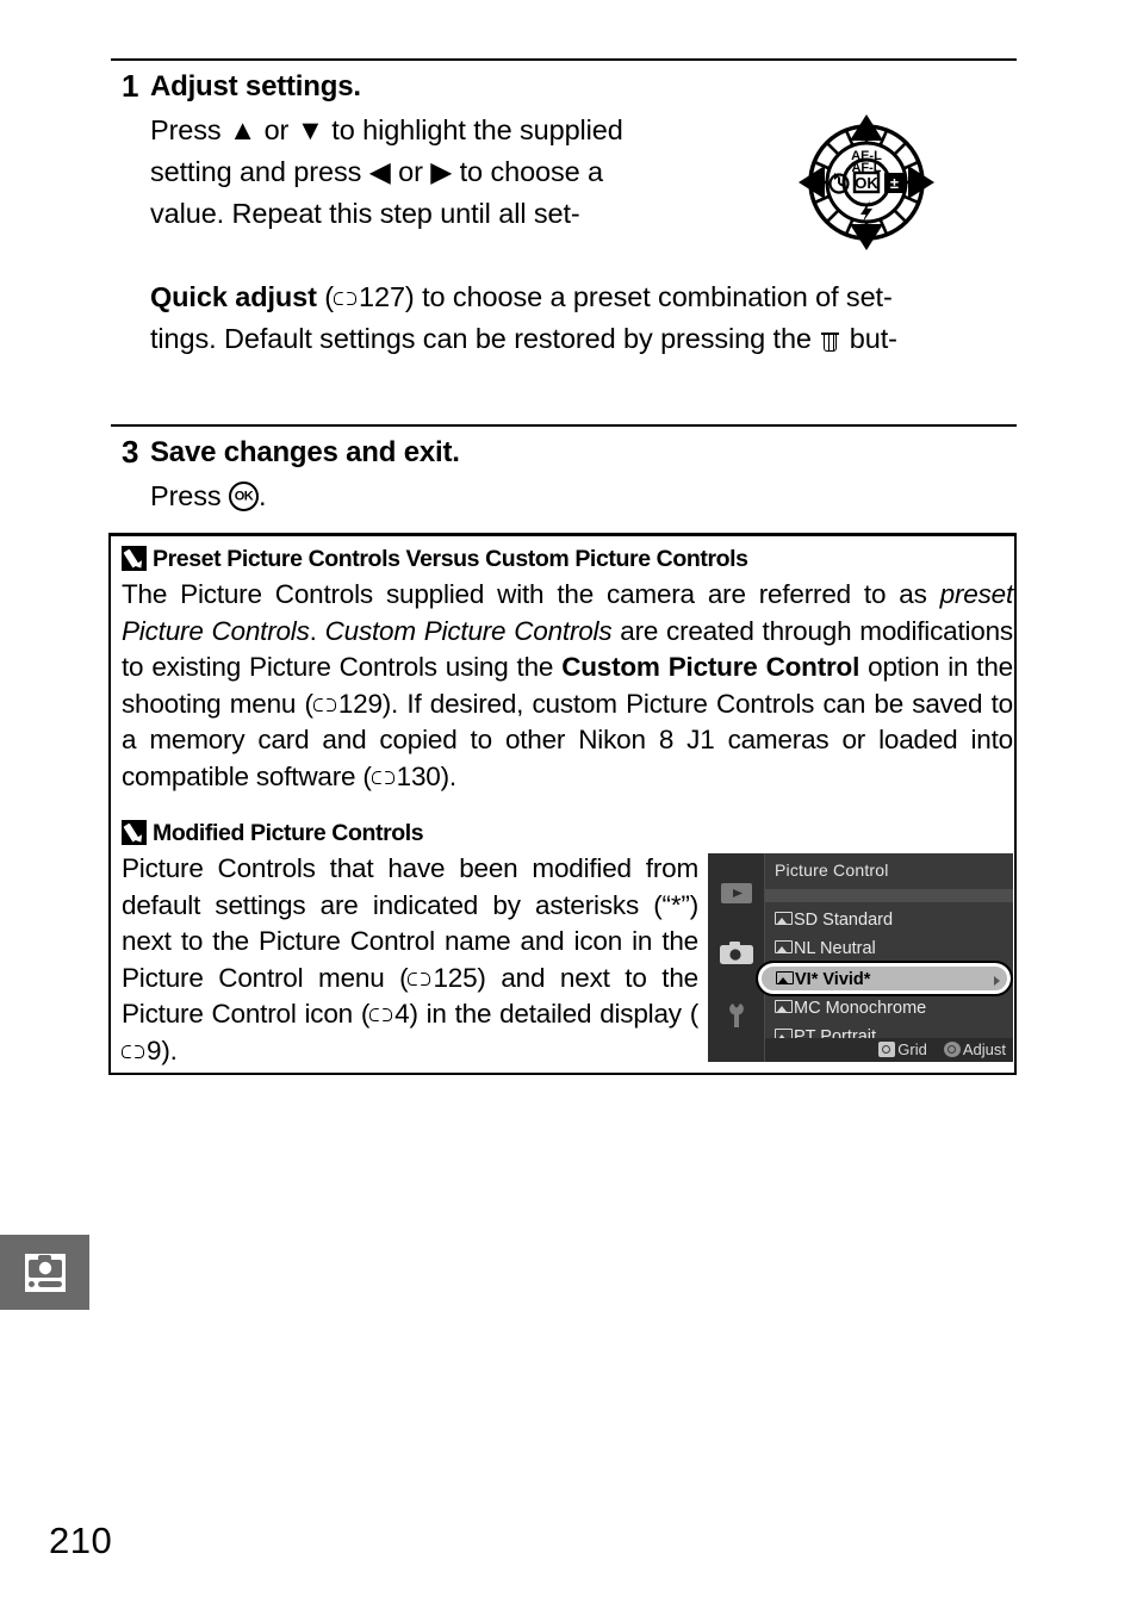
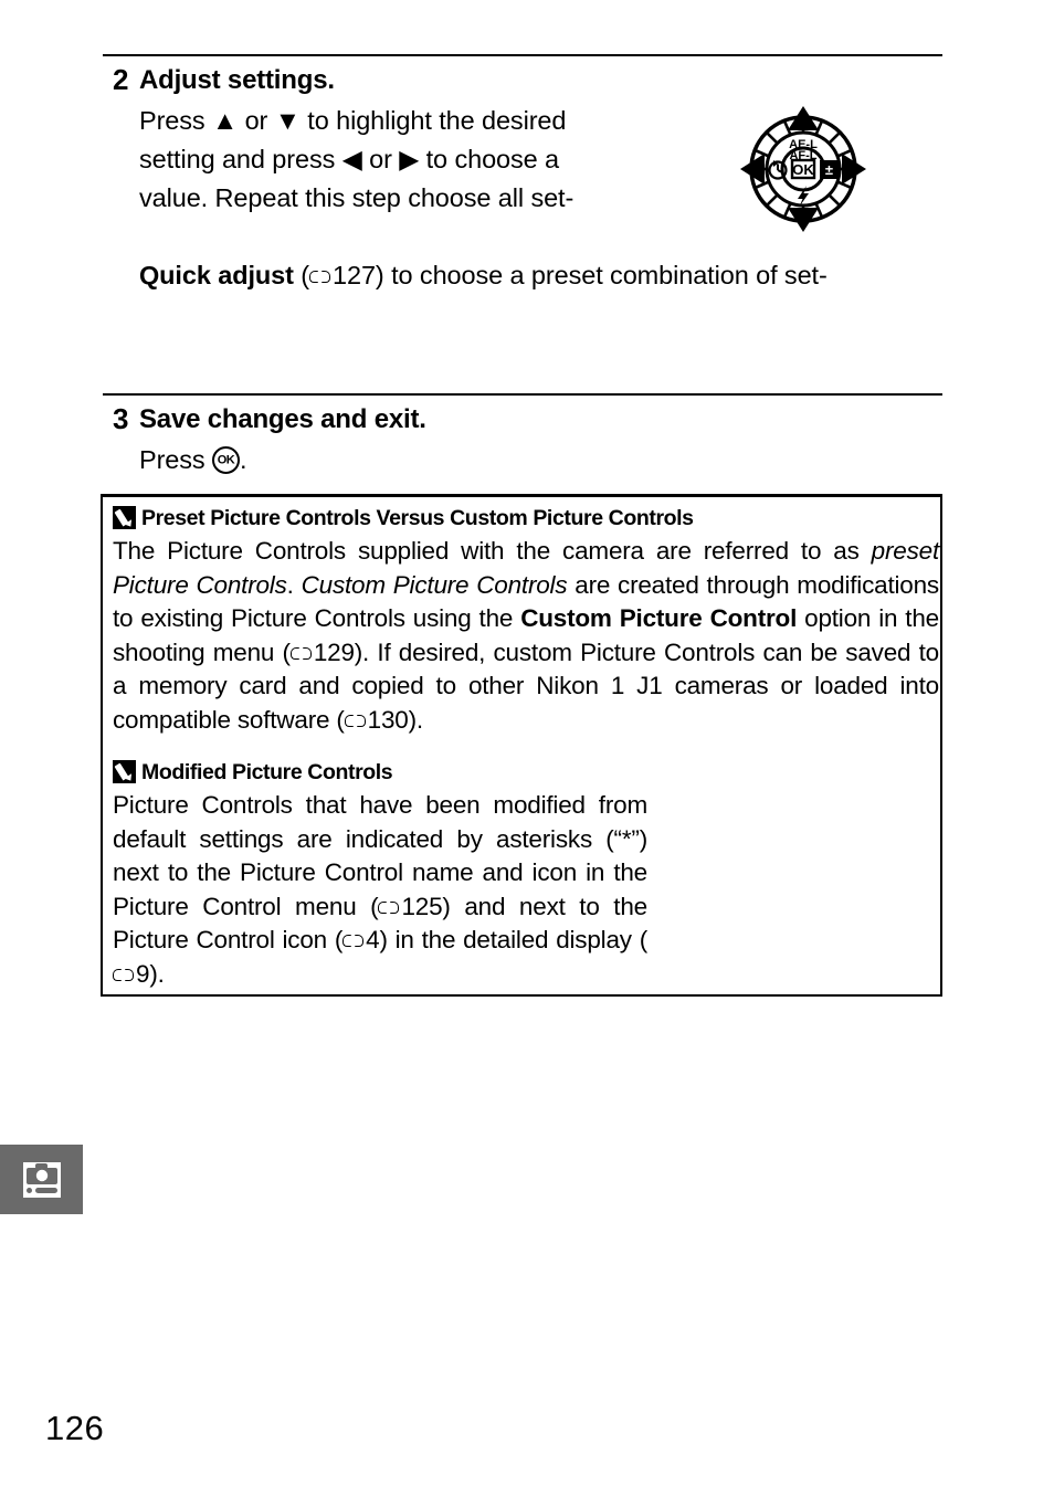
- 1
+ 2
  Adjust settings.
- Press ▲ or ▼ to highlight the supplied
+ Press ▲ or ▼ to highlight the desired
  setting and press ◀ or ▶ to choose a
- value. Repeat this step until all set-
+ value. Repeat this step choose all set-
  Quick adjust ( 127) to choose a preset combination of set-
- tings. Default settings can be restored by pressing the but-
  OK
  AE-L
  AF-L
  ±
  3
  Save changes and exit.
  Press .
  Preset Picture Controls Versus Custom Picture Controls
- The Picture Controls supplied with the camera are referred to as preset Picture Controls. Custom Picture Controls are created through modifications to existing Picture Controls using the Custom Picture Control option in the shooting menu ( 129). If desired, custom Picture Controls can be saved to a memory card and copied to other Nikon 8 J1 cameras or loaded into compatible software ( 130).
+ The Picture Controls supplied with the camera are referred to as preset Picture Controls. Custom Picture Controls are created through modifications to existing Picture Controls using the Custom Picture Control option in the shooting menu ( 129). If desired, custom Picture Controls can be saved to a memory card and copied to other Nikon 1 J1 cameras or loaded into compatible software ( 130).
  Modified Picture Controls
  Picture Controls that have been modified from default settings are indicated by asterisks (“*”) next to the Picture Control name and icon in the Picture Control menu ( 125) and next to the Picture Control icon ( 4) in the detailed display (9).
- Picture Control
- SD Standard
- NL Neutral
- VI* Vivid*
- MC Monochrome
- PT Portrait
- Grid Adjust
- 210
+ 126
